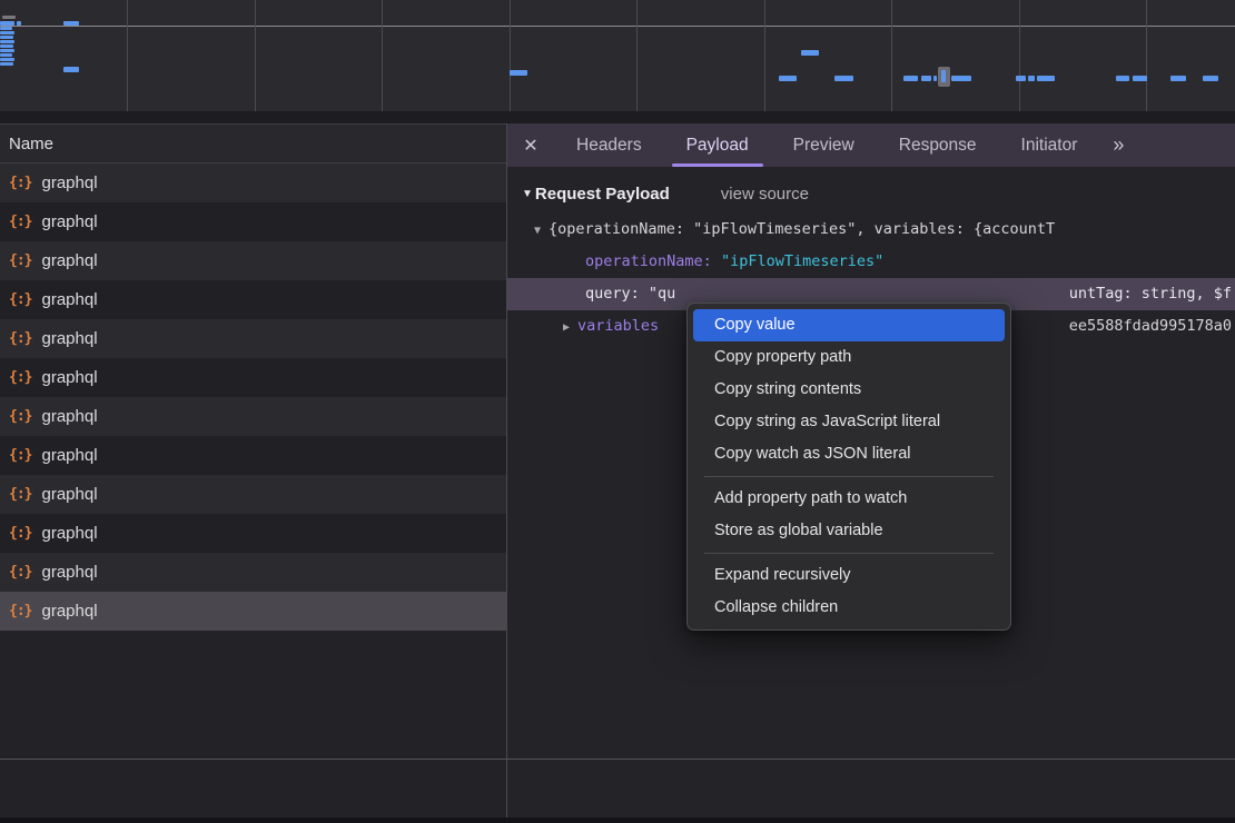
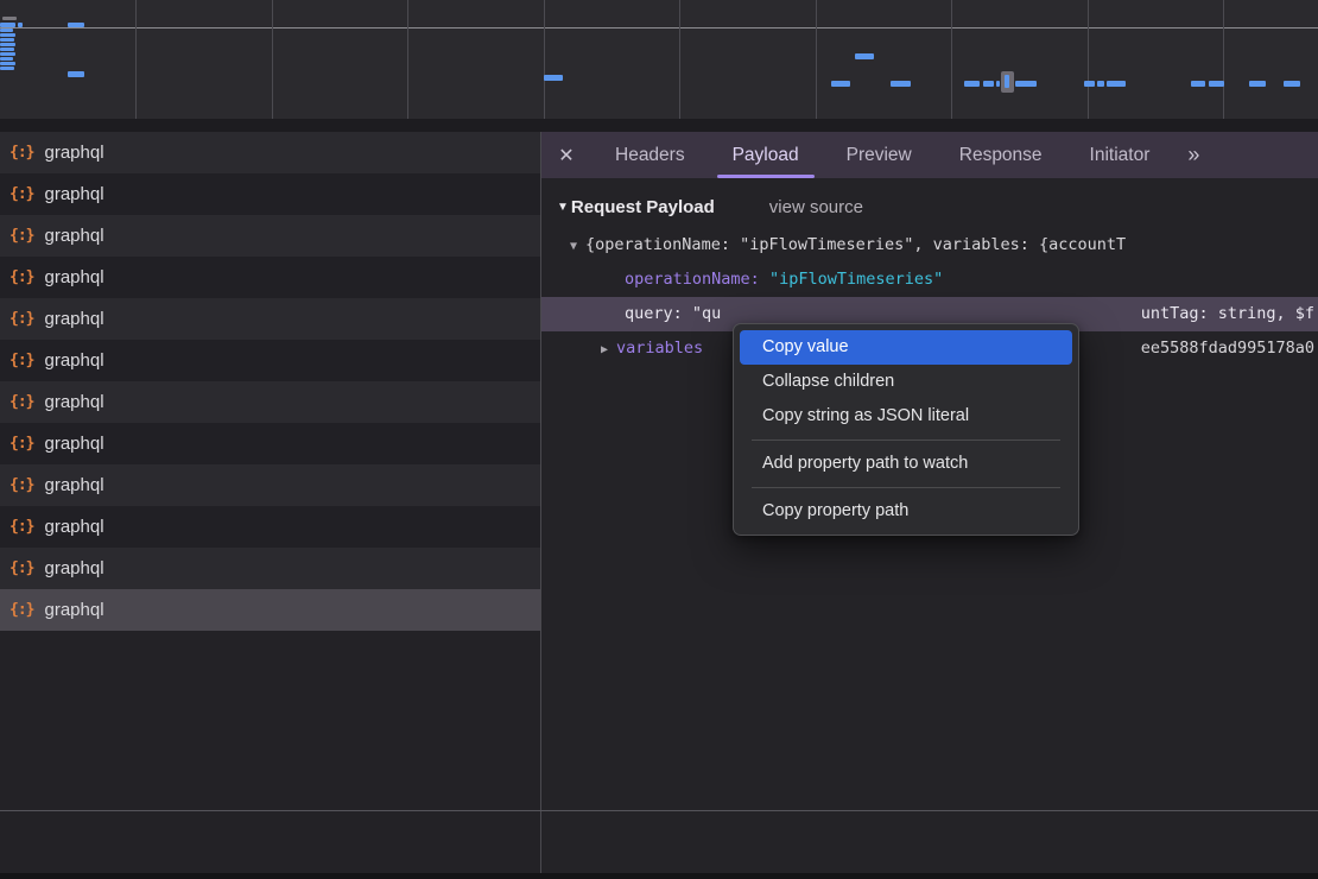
- Name
  {:}
  graphql
  {:}
  graphql
  {:}
  graphql
  {:}
  graphql
  {:}
  graphql
  {:}
  graphql
  {:}
  graphql
  {:}
  graphql
  {:}
  graphql
  {:}
  graphql
  {:}
  graphql
  {:}
  graphql
  ✕
  Headers
  Payload
  Preview
  Response
  Initiator
  »
  ▼
  Request Payload
  view source
  ▼ {operationName: "ipFlowTimeseries", variables: {accountT
  operationName: "ipFlowTimeseries"
  query: "qu
  untTag: string, $f
  ▶ variables
  ee5588fdad995178a0
  Copy value
- Copy property path
+ Collapse children
- Copy string contents
- Copy string as JavaScript literal
- Copy watch as JSON literal
+ Copy string as JSON literal
  Add property path to watch
- Store as global variable
- Expand recursively
- Collapse children
+ Copy property path
